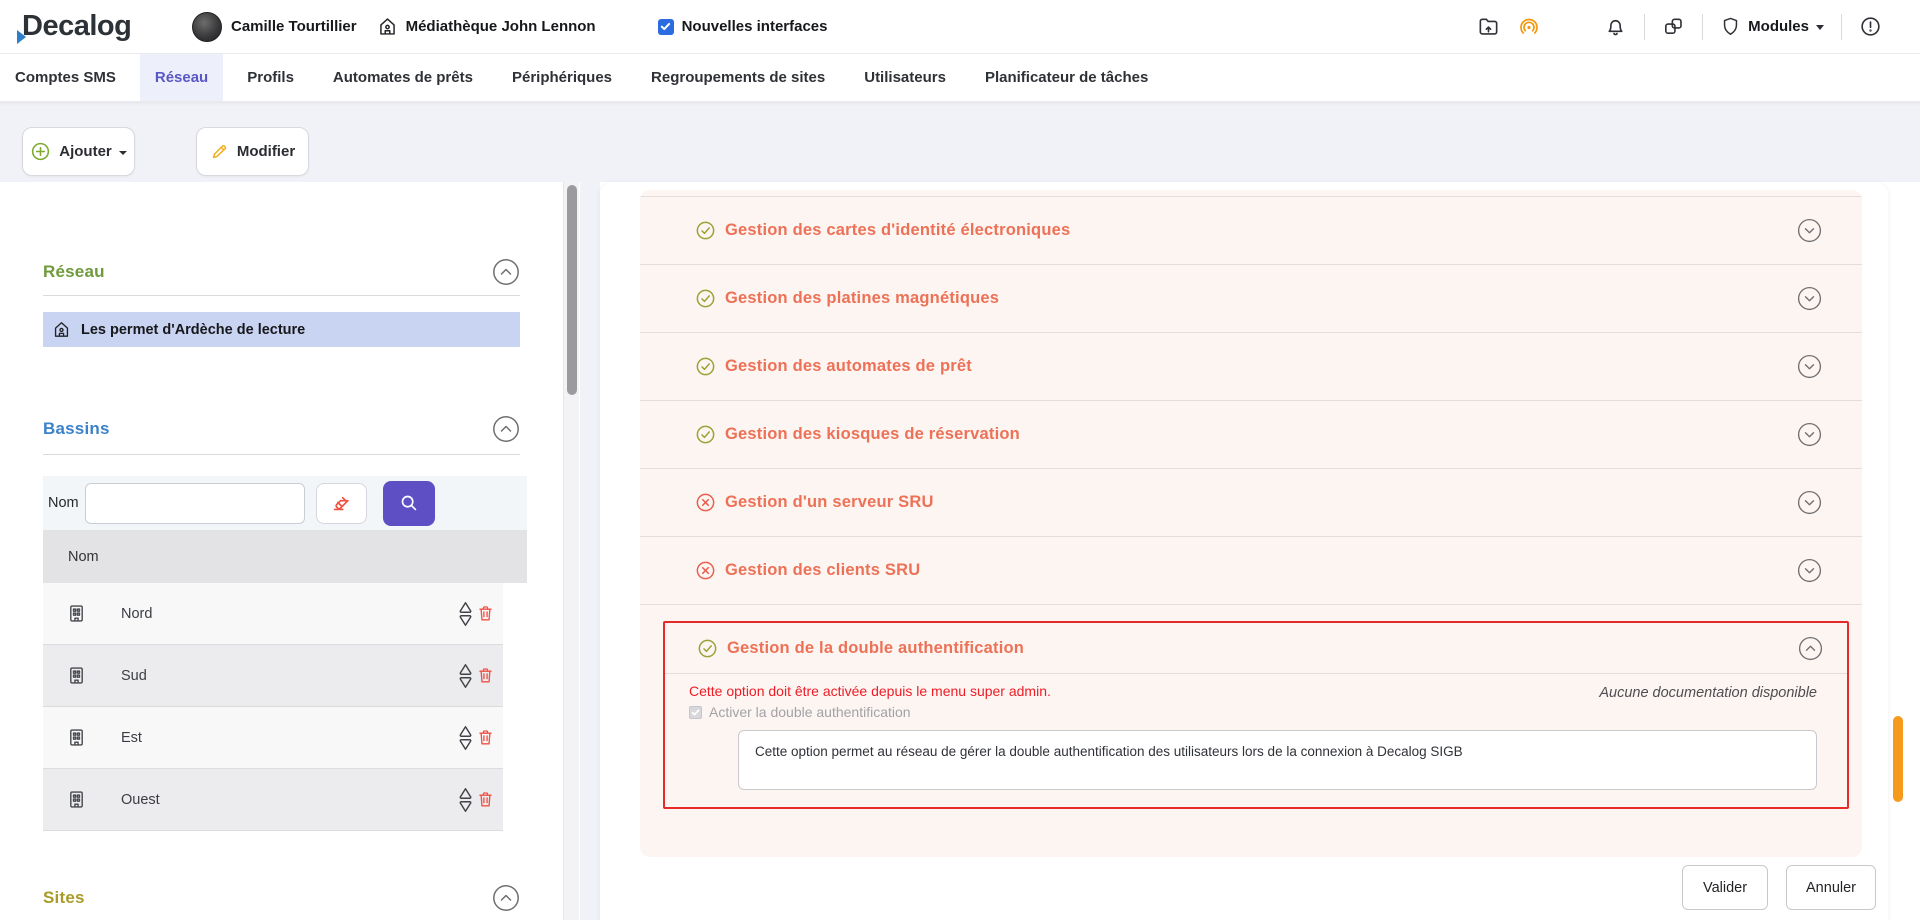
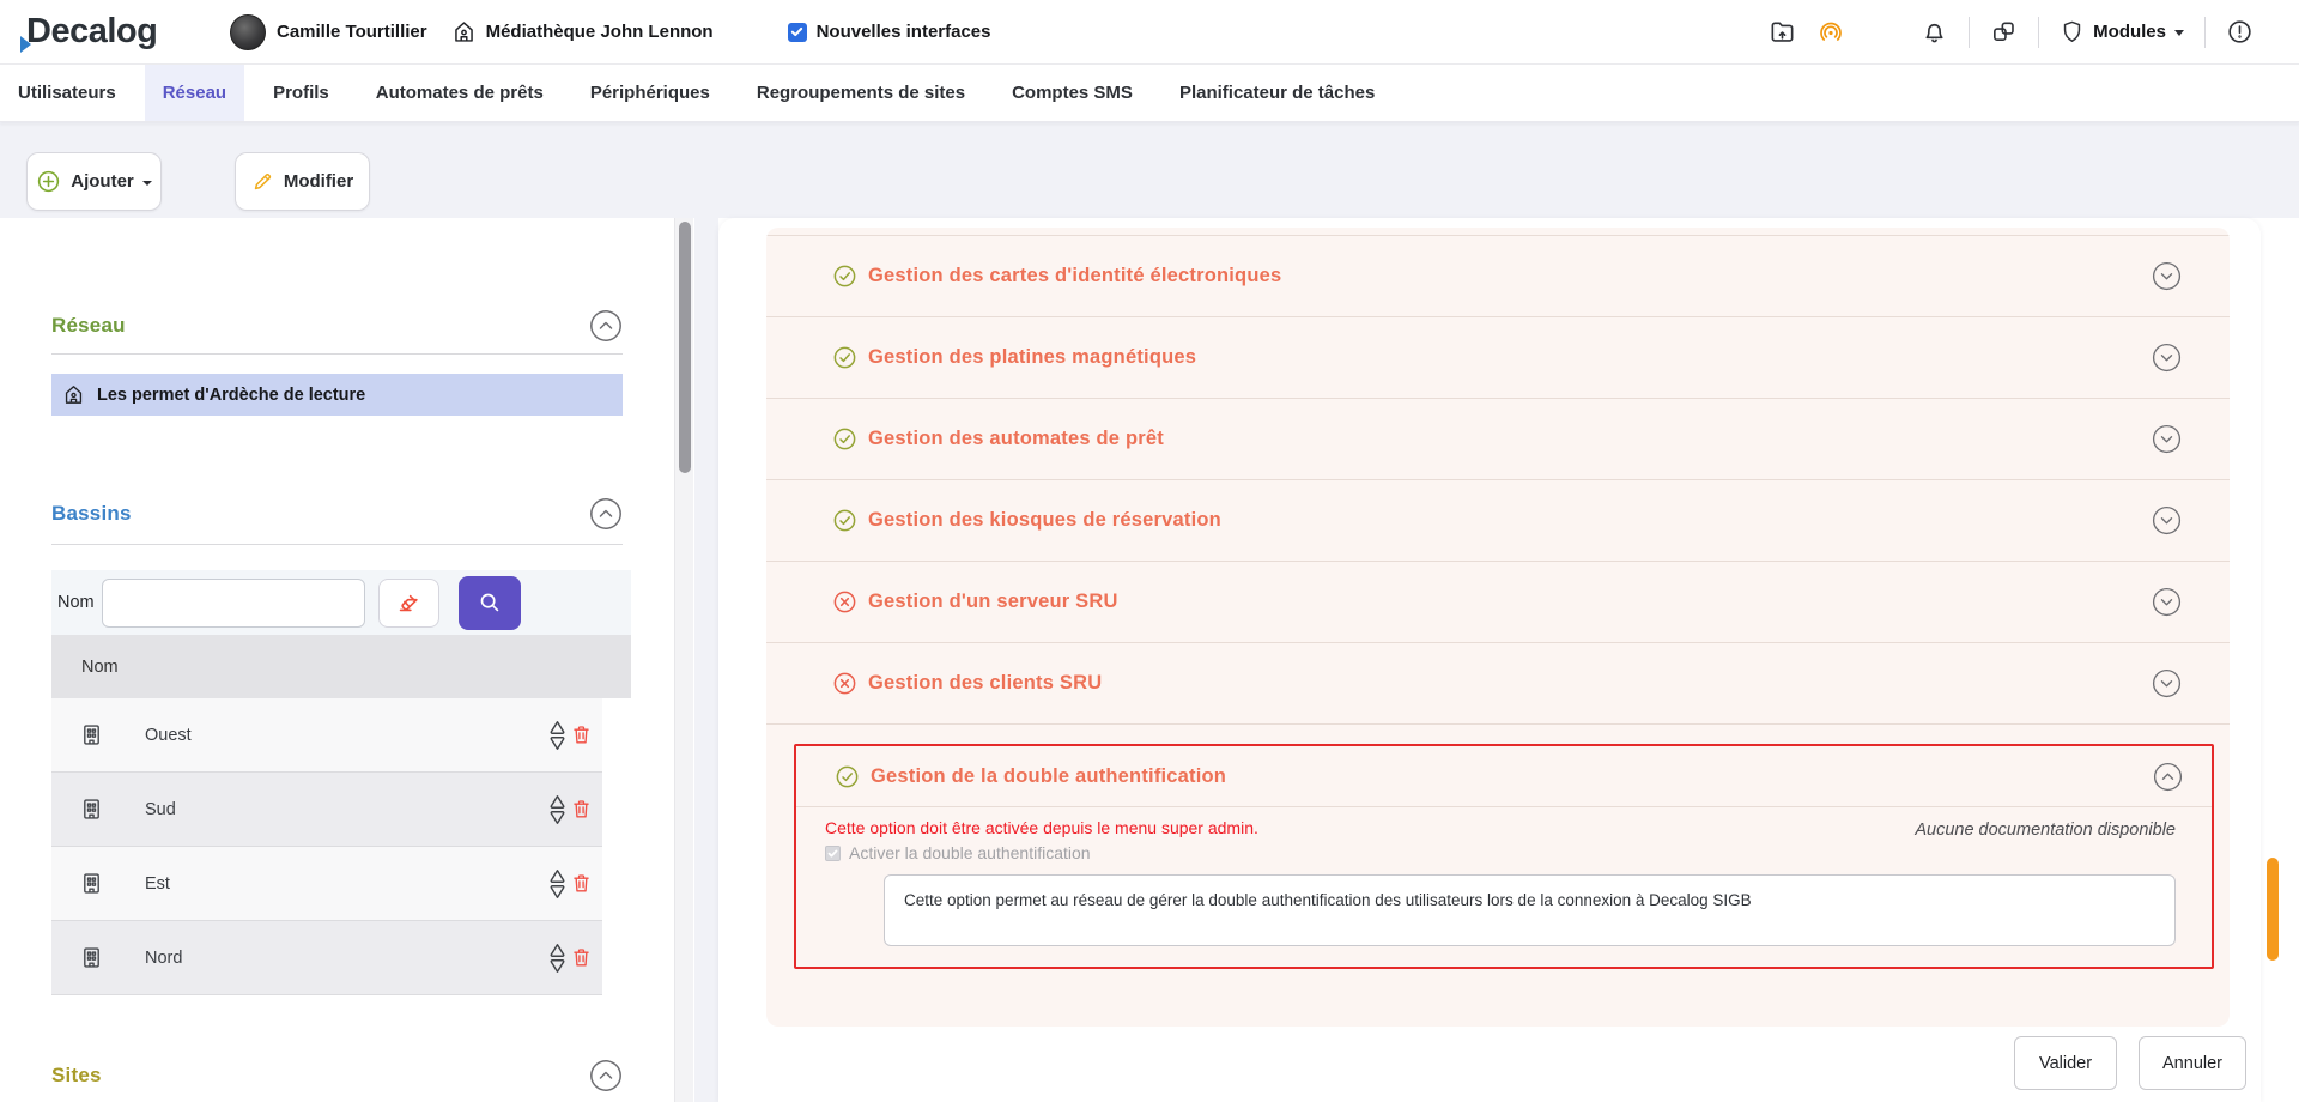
  Decalog
  Camille Tourtillier
  Médiathèque John Lennon
  Nouvelles interfaces
  Modules
- Comptes SMS
+ Utilisateurs
  Réseau
  Profils
  Automates de prêts
  Périphériques
  Regroupements de sites
- Utilisateurs
+ Comptes SMS
  Planificateur de tâches
  Ajouter
  Modifier
  Réseau
  Les permet d'Ardèche de lecture
  Bassins
  Nom
  Nom
- Nord
+ Ouest
  Sud
  Est
- Ouest
+ Nord
  Sites
  Gestion des cartes d'identité électroniques
  Gestion des platines magnétiques
  Gestion des automates de prêt
  Gestion des kiosques de réservation
  Gestion d'un serveur SRU
  Gestion des clients SRU
  Gestion de la double authentification
  Cette option doit être activée depuis le menu super admin.
  Aucune documentation disponible
  Activer la double authentification
  Cette option permet au réseau de gérer la double authentification des utilisateurs lors de la connexion à Decalog SIGB
  Valider
  Annuler
